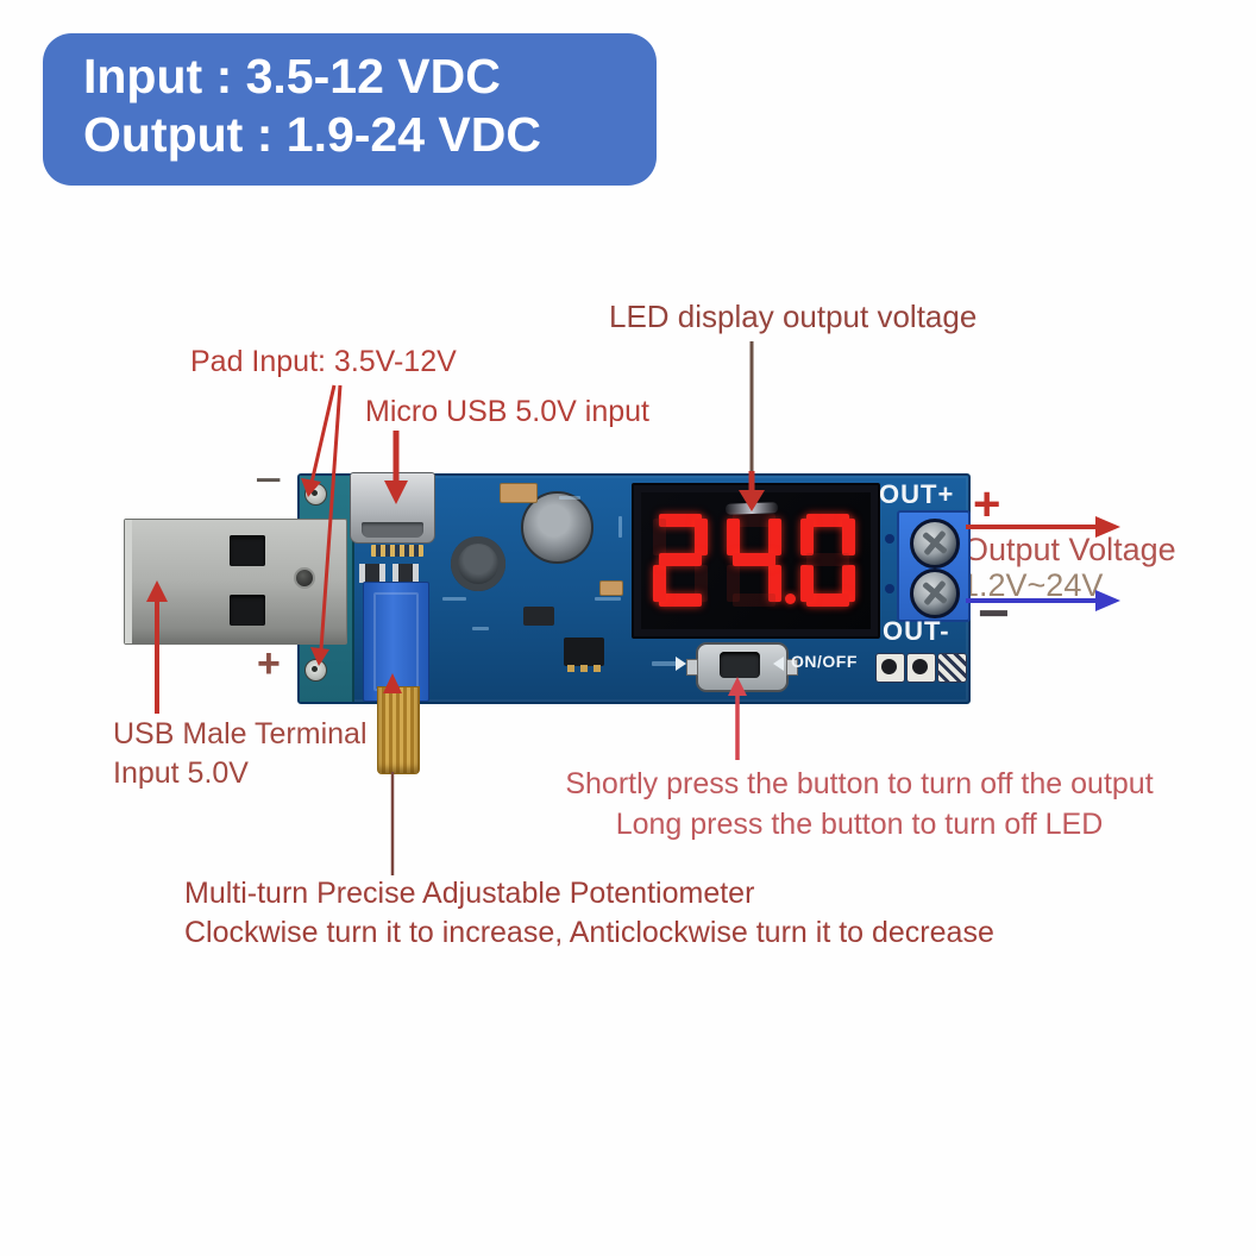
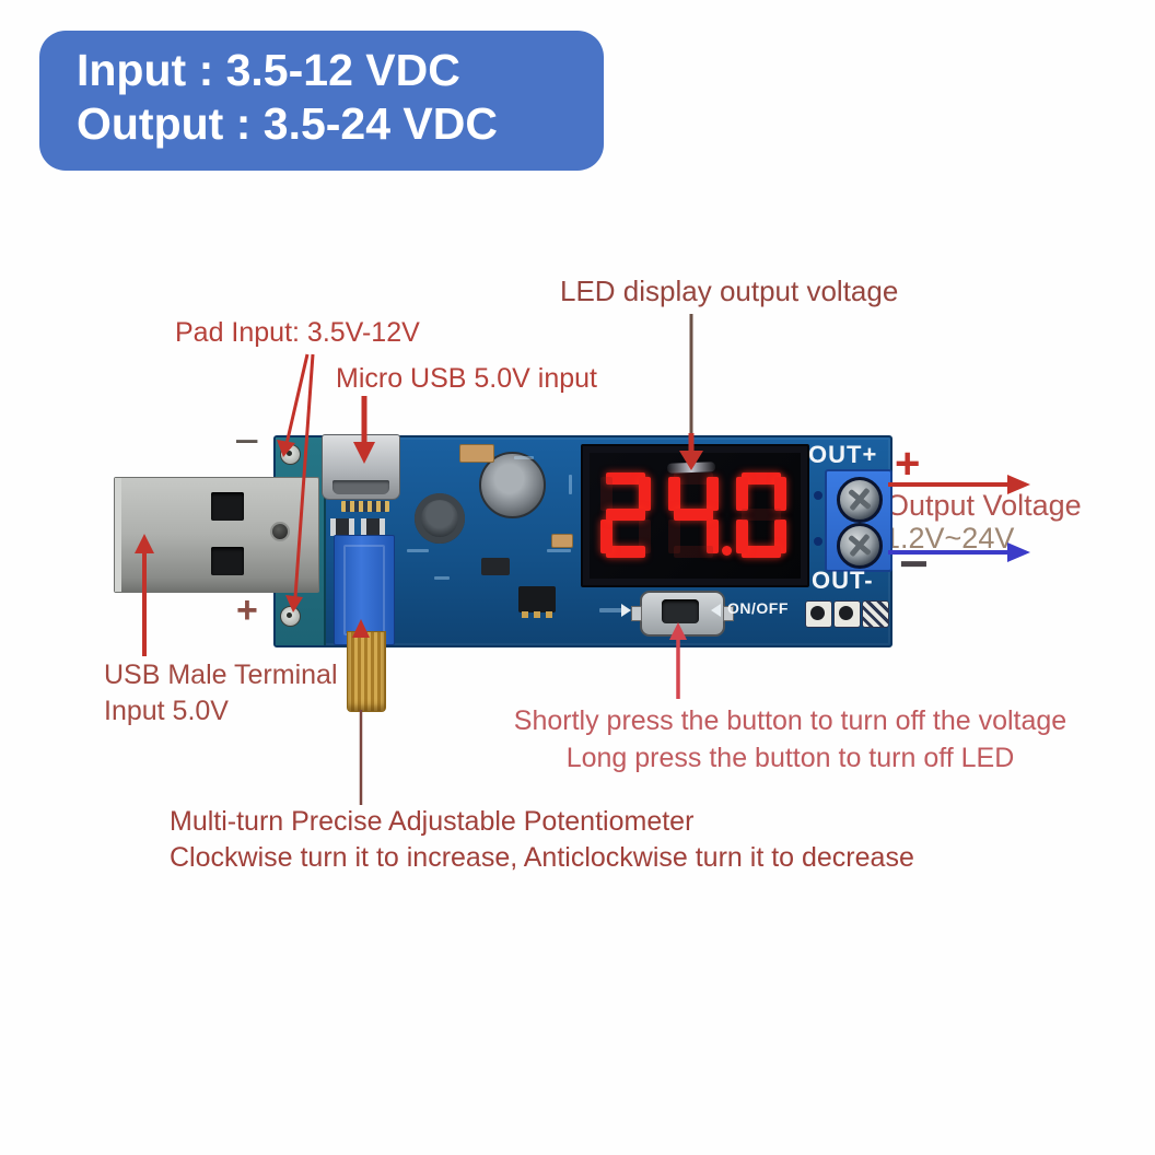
  Input : 3.5-12 VDC
- Output : 1.9-24 VDC
+ Output : 3.5-24 VDC
  ON/OFF
  OUT+
  OUT-
  LED display output voltage
  Pad Input: 3.5V-12V
  Micro USB 5.0V input
  USB Male Terminal
  Input 5.0V
- Shortly press the button to turn off the output
+ Shortly press the button to turn off the voltage
  Long press the button to turn off LED
  Multi-turn Precise Adjustable Potentiometer
  Clockwise turn it to increase, Anticlockwise turn it to decrease
  Output Voltage
  .2V~24V
  +
  −
  −
  +
